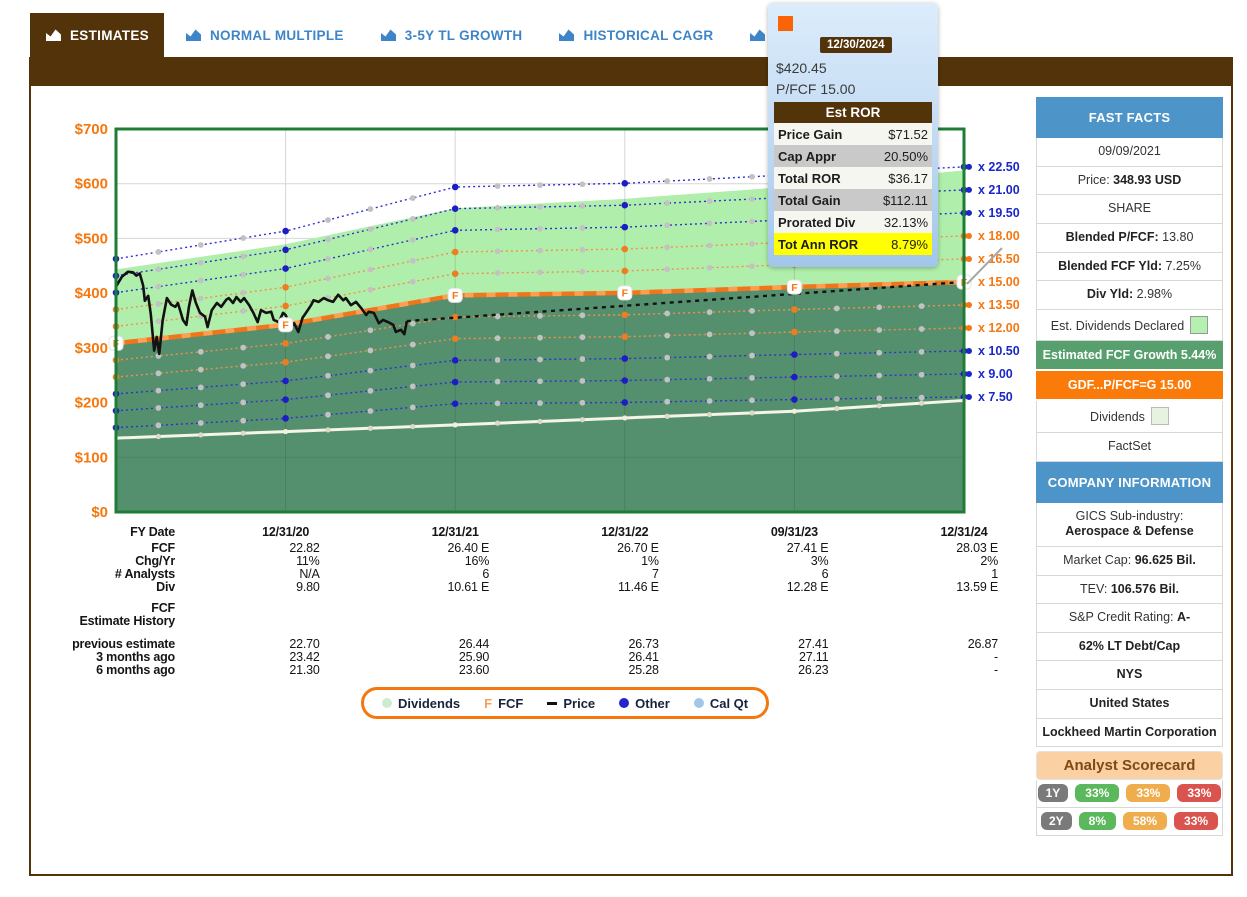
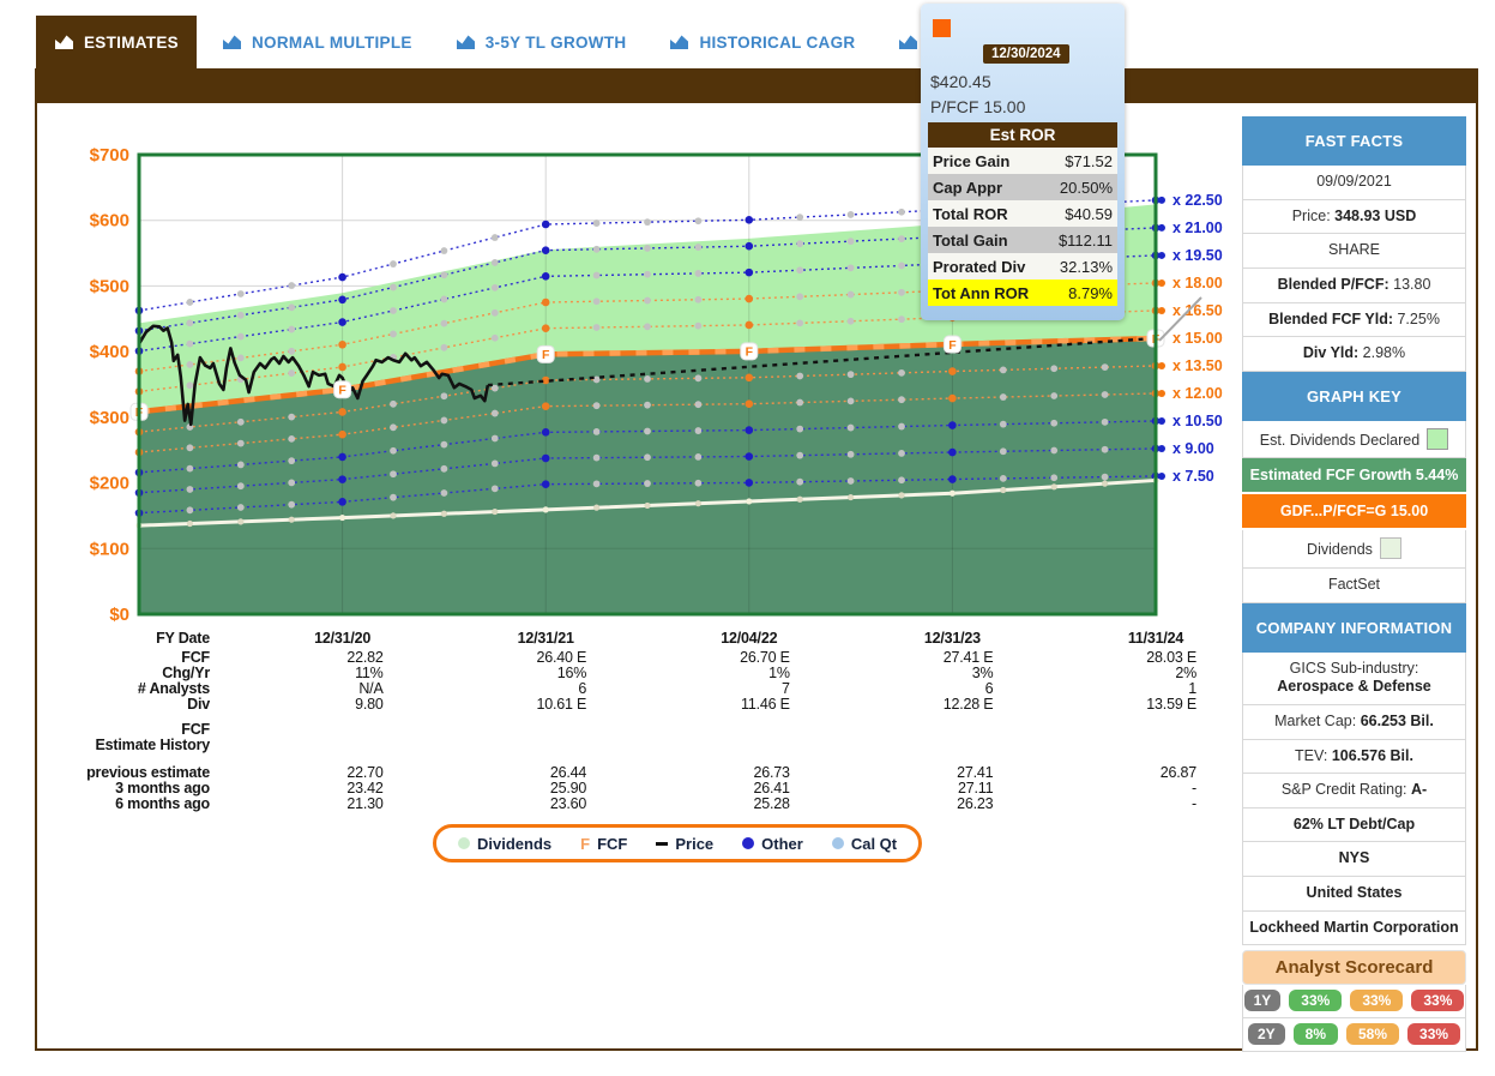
  ESTIMATES
  NORMAL MULTIPLE
  3-5Y TL GROWTH
  HISTORICAL CAGR
  F
  F
  F
  F
  x 22.50
  x 21.00
  x 19.50
  x 18.00
  x6.50
  x 15.00
  x 13.50
  x 12.00
  x 10.50
  x 9.00
  x 7.50
  $0
  $100
  $200
  $300
  $400
  $500
  $600
  $700
  FY Date
  12/31/20
  12/31/21
- 12/31/22
+ 12/04/22
- 09/31/23
+ 12/31/23
- 12/31/24
+ 11/31/24
  FCF
  22.82
  26.40 E
  26.70 E
  27.41 E
  28.03 E
  Chg/Yr
  11%
  16%
  1%
  3%
  2%
  # Analysts
  N/A
  6
  7
  6
  1
  Div
  9.80
  10.61 E
  11.46 E
  12.28 E
  13.59 E
  FCF
  Estimate History
  previous estimate
  22.70
  26.44
  26.73
  27.41
  26.87
  3 months ago
  23.42
  25.90
  26.41
  27.11
  -
  6 months ago
  21.30
  23.60
  25.28
  26.23
  -
  Dividends
  F
  FCF
  Price
  Other
  Cal Qt
  12/30/2024
  $420.45
  P/FCF 15.00
  Est ROR
  Price Gain
  $71.52
  Cap Appr
  20.50%
  Total ROR
- $36.17
+ $40.59
  Total Gain
  $112.11
  Prorated Div
  32.13%
  Tot Ann ROR
  8.79%
  FAST FACTS
  09/09/2021
  Price: 348.93 USD
  SHARE
  Blended P/FCF: 13.80
  Blended FCF Yld: 7.25%
  Div Yld: 2.98%
+ GRAPH KEY
  Est. Dividends Declared
  Estimated FCF Growth 5.44%
  GDF...P/FCF=G 15.00
  Dividends
  FactSet
  COMPANY INFORMATION
  GICS Sub-industry:
  Aerospace & Defense
- Market Cap: 96.625 Bil.
+ Market Cap: 66.253 Bil.
  TEV: 106.576 Bil.
  S&P Credit Rating: A-
  62% LT Debt/Cap
  NYS
  United States
  Lockheed Martin Corporation
  Analyst Scorecard
  1Y
  33%
  33%
  33%
  2Y
  8%
  58%
  33%
